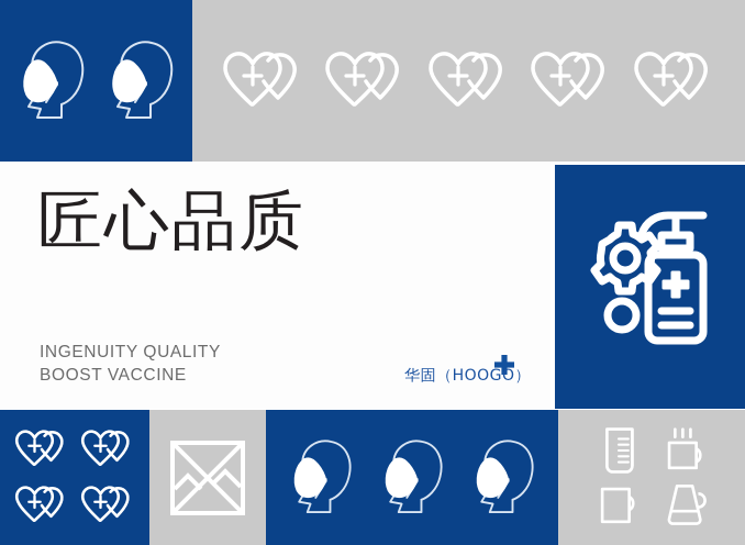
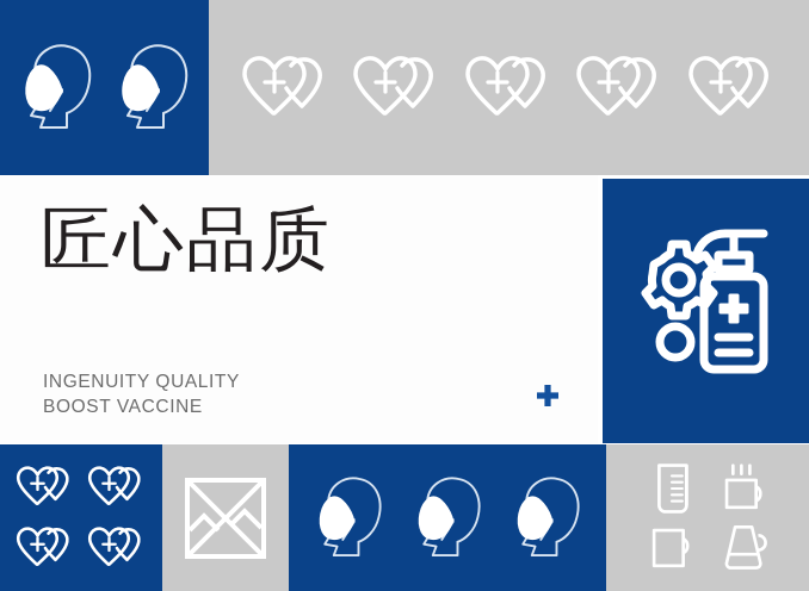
  匠心品质
  INGENUITY QUALITY
  BOOST VACCINE
- 华固（HOOGO）
